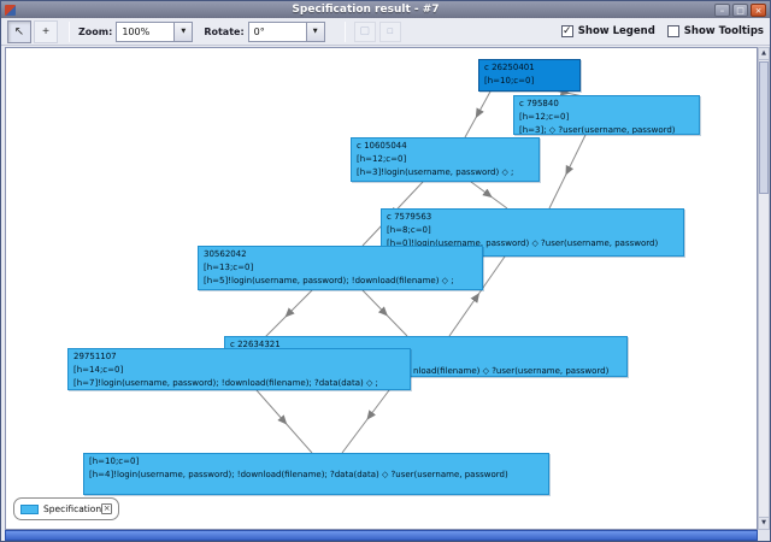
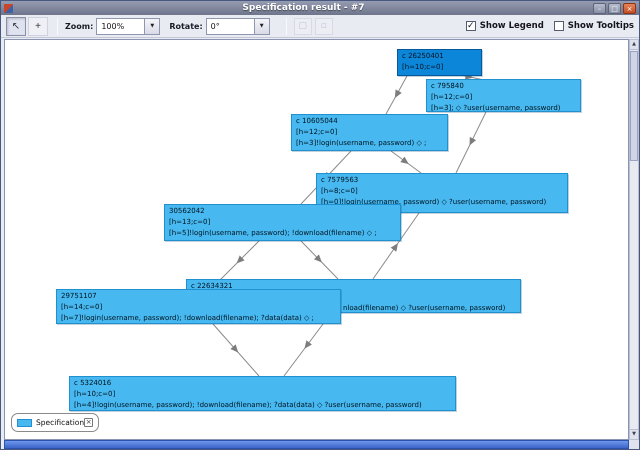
  Specification result - #7
  –
  □
  ×
  ↖
  +
  Zoom:
  100%
  Rotate:
  0°
  ▢
  ▫
  ✓
  Show Legend
  Show Tooltips
  c 26250401
  [h=10;c=0]
  c 795840
  [h=12;c=0]
  [h=3]; ◇ ?user(username, password)
  c 10605044
  [h=12;c=0]
  [h=3]!login(username, password) ◇ ;
  c 7579563
  [h=8;c=0]
  [h=0]!login(username, password) ◇ ?user(username, password)
  30562042
  [h=13;c=0]
  [h=5]!login(username, password); !download(filename) ◇ ;
  c 22634321
  nload(filename) ◇ ?user(username, password)
  29751107
  [h=14;c=0]
  [h=7]!login(username, password); !download(filename); ?data(data) ◇ ;
+ c 5324016
  [h=10;c=0]
  [h=4]!login(username, password); !download(filename); ?data(data) ◇ ?user(username, password)
  Specification
  ×
